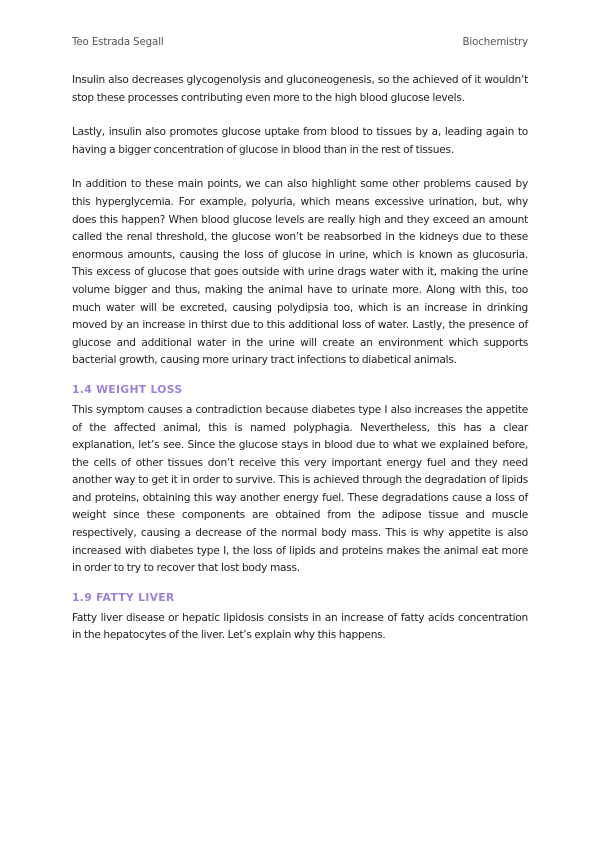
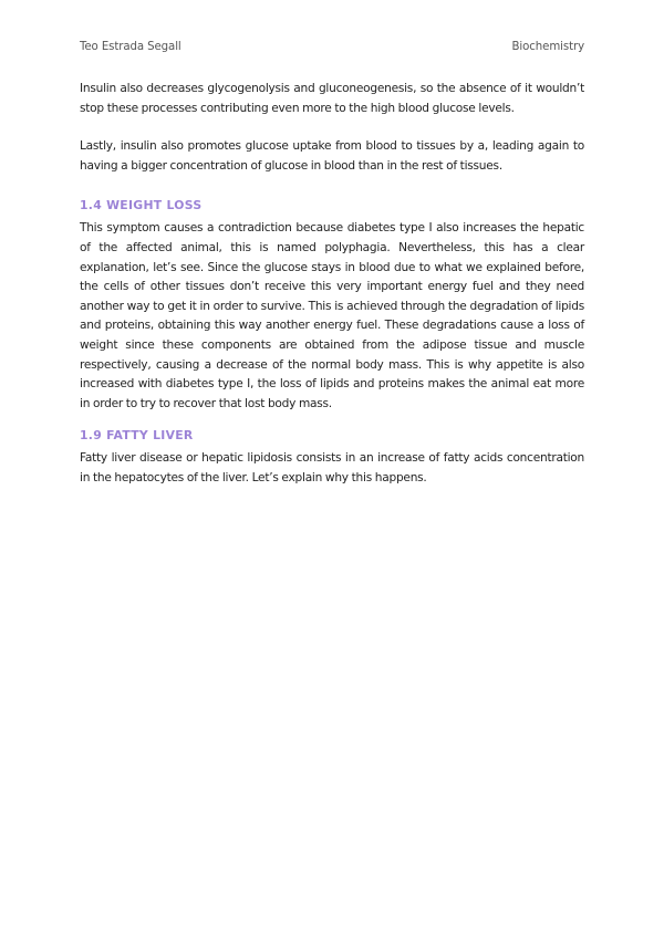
  Teo Estrada Segall
  Biochemistry
- Insulin also decreases glycogenolysis and gluconeogenesis, so the achieved of it wouldn’t stop these processes contributing even more to the high blood glucose levels.
+ Insulin also decreases glycogenolysis and gluconeogenesis, so the absence of it wouldn’t stop these processes contributing even more to the high blood glucose levels.
  Lastly, insulin also promotes glucose uptake from blood to tissues by a, leading again to having a bigger concentration of glucose in blood than in the rest of tissues.
- In addition to these main points, we can also highlight some other problems caused by this hyperglycemia. For example, polyuria, which means excessive urination, but, why does this happen? When blood glucose levels are really high and they exceed an amount called the renal threshold, the glucose won’t be reabsorbed in the kidneys due to these enormous amounts, causing the loss of glucose in urine, which is known as glucosuria. This excess of glucose that goes outside with urine drags water with it, making the urine volume bigger and thus, making the animal have to urinate more. Along with this, too much water will be excreted, causing polydipsia too, which is an increase in drinking moved by an increase in thirst due to this additional loss of water. Lastly, the presence of glucose and additional water in the urine will create an environment which supports bacterial growth, causing more urinary tract infections to diabetical animals.
  1.4 WEIGHT LOSS
- This symptom causes a contradiction because diabetes type I also increases the appetite of the affected animal, this is named polyphagia. Nevertheless, this has a clear explanation, let’s see. Since the glucose stays in blood due to what we explained before, the cells of other tissues don’t receive this very important energy fuel and they need another way to get it in order to survive. This is achieved through the degradation of lipids and proteins, obtaining this way another energy fuel. These degradations cause a loss of weight since these components are obtained from the adipose tissue and muscle respectively, causing a decrease of the normal body mass. This is why appetite is also increased with diabetes type I, the loss of lipids and proteins makes the animal eat more in order to try to recover that lost body mass.
+ This symptom causes a contradiction because diabetes type I also increases the hepatic of the affected animal, this is named polyphagia. Nevertheless, this has a clear explanation, let’s see. Since the glucose stays in blood due to what we explained before, the cells of other tissues don’t receive this very important energy fuel and they need another way to get it in order to survive. This is achieved through the degradation of lipids and proteins, obtaining this way another energy fuel. These degradations cause a loss of weight since these components are obtained from the adipose tissue and muscle respectively, causing a decrease of the normal body mass. This is why appetite is also increased with diabetes type I, the loss of lipids and proteins makes the animal eat more in order to try to recover that lost body mass.
  1.9 FATTY LIVER
  Fatty liver disease or hepatic lipidosis consists in an increase of fatty acids concentration in the hepatocytes of the liver. Let’s explain why this happens.
